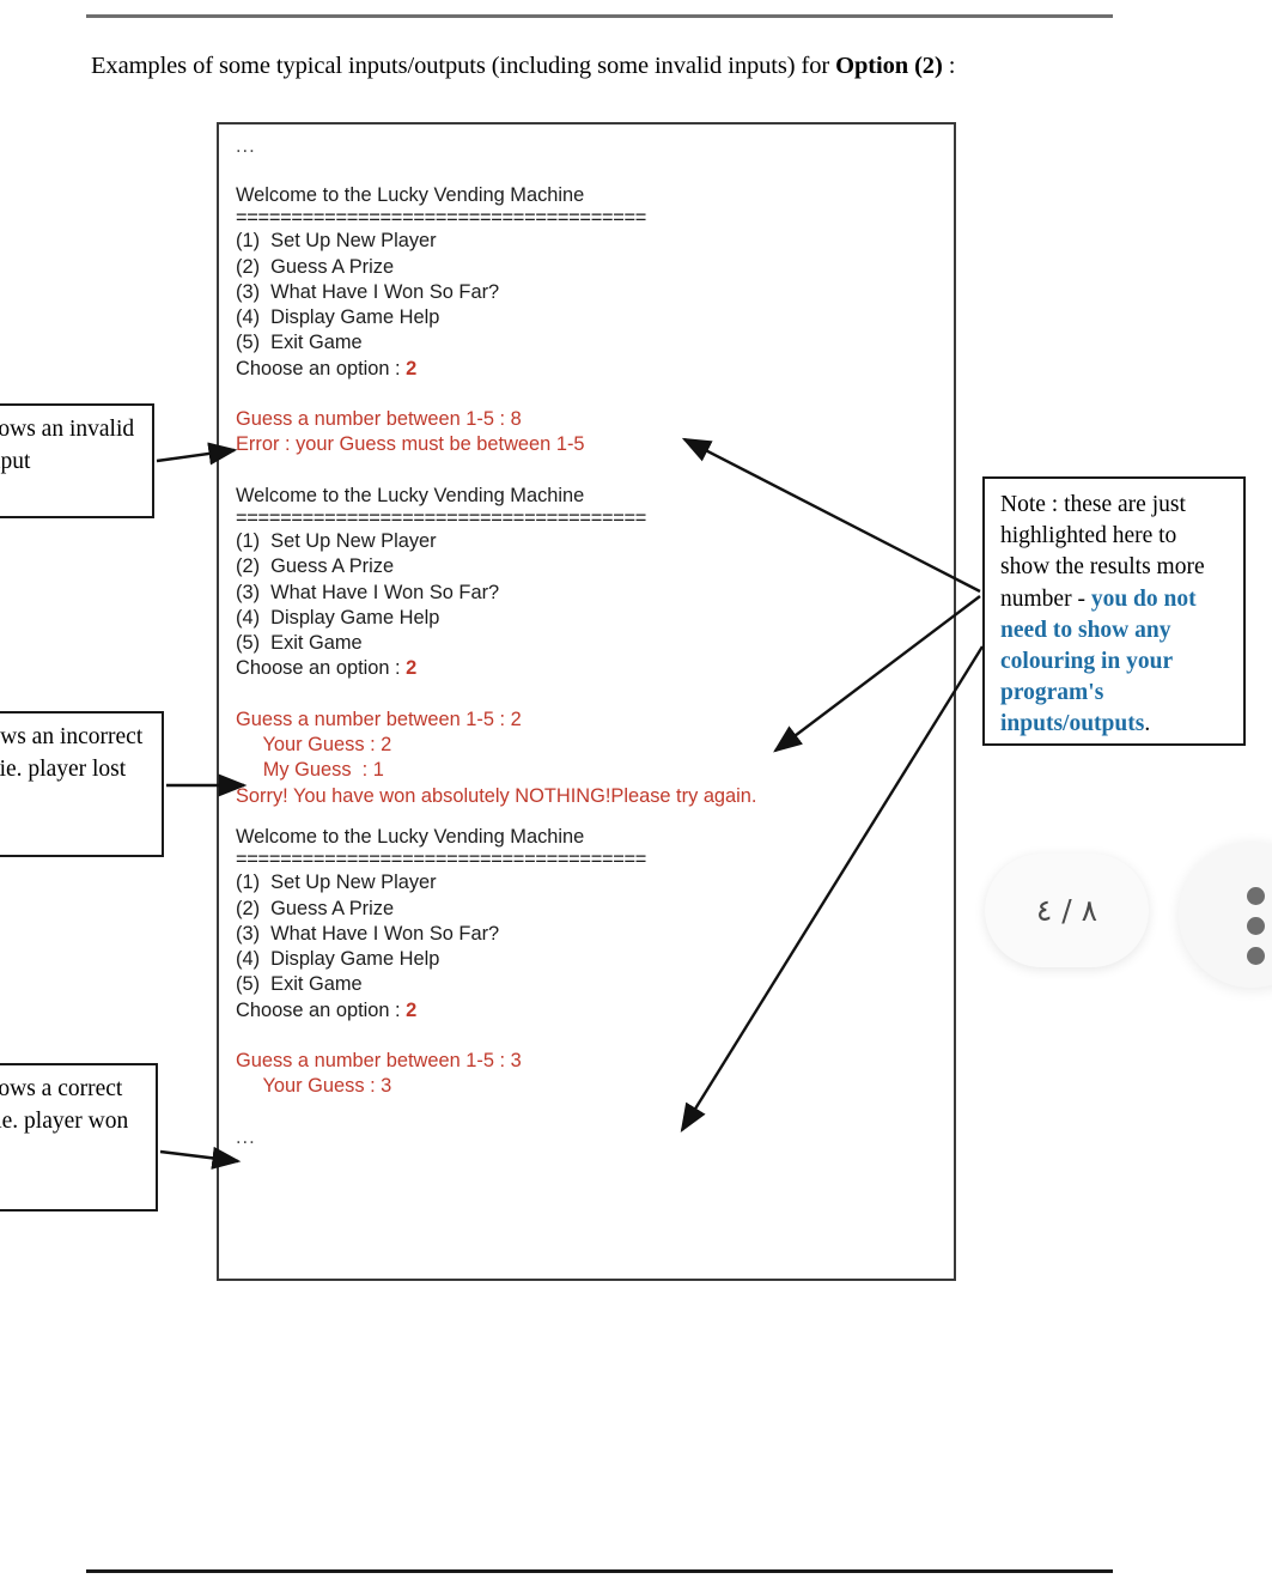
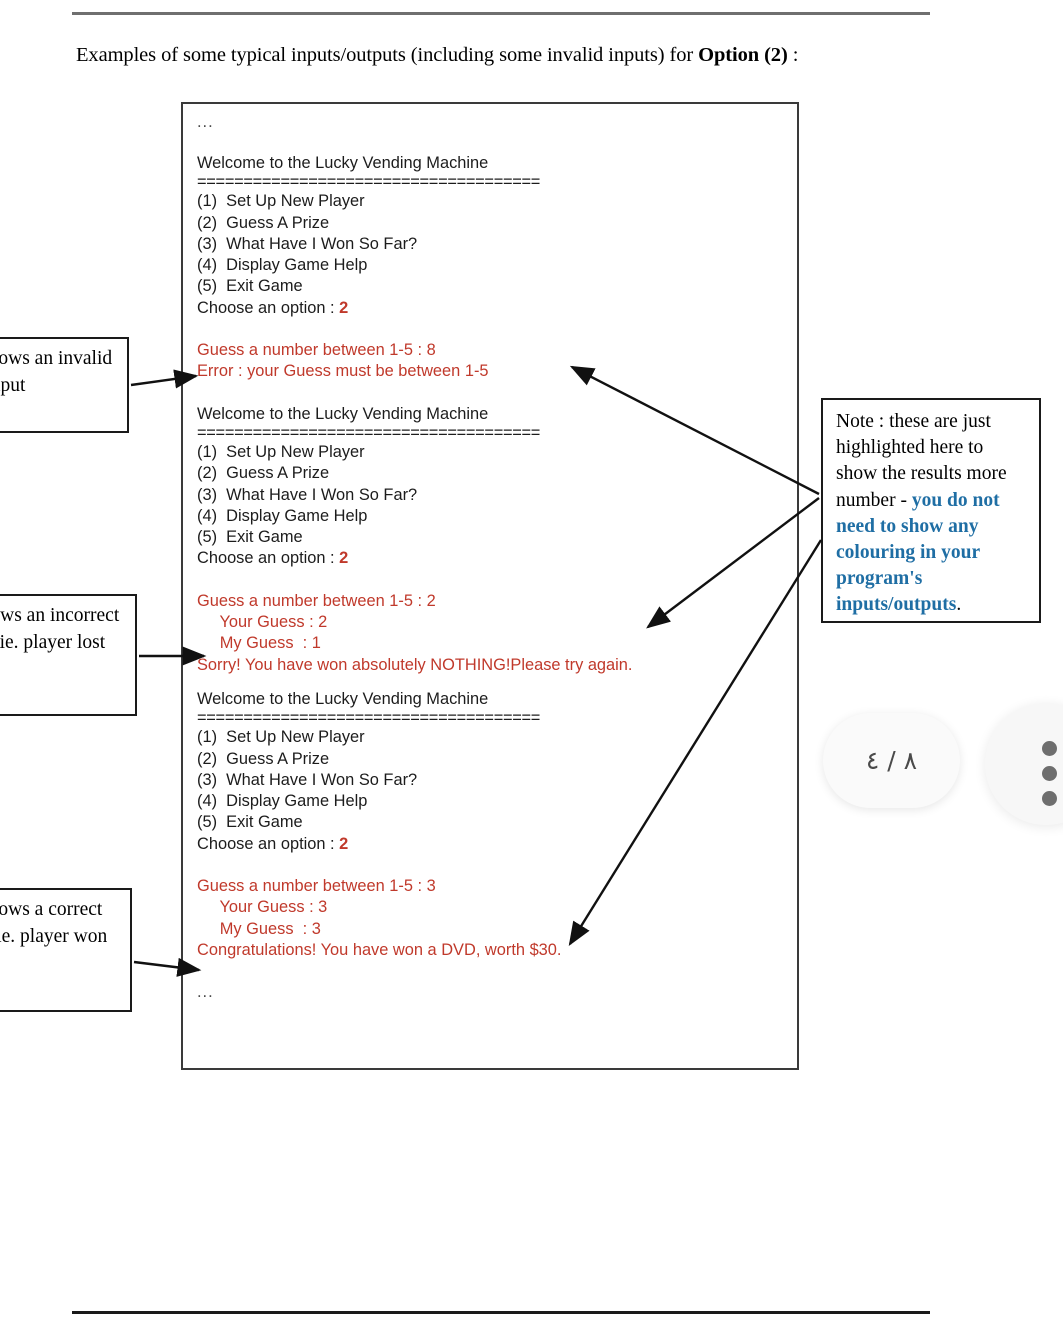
  Examples of some typical inputs/outputs (including some invalid inputs) for Option (2) :
  ...
  Welcome to the Lucky Vending Machine
  =====================================
  (1) Set Up New Player
  (2) Guess A Prize
  (3) What Have I Won So Far?
  (4) Display Game Help
  (5) Exit Game
  Choose an option : 2
  Guess a number between 1-5 : 8
  Error : your Guess must be between 1-5
  Welcome to the Lucky Vending Machine
  =====================================
  (1) Set Up New Player
  (2) Guess A Prize
  (3) What Have I Won So Far?
  (4) Display Game Help
  (5) Exit Game
  Choose an option : 2
  Guess a number between 1-5 : 2
  Your Guess : 2
  My Guess : 1
  Sorry! You have won absolutely NOTHING!Please try again.
  Welcome to the Lucky Vending Machine
  =====================================
  (1) Set Up New Player
  (2) Guess A Prize
  (3) What Have I Won So Far?
  (4) Display Game Help
  (5) Exit Game
  Choose an option : 2
  Guess a number between 1-5 : 3
  Your Guess : 3
+ My Guess : 3
+ Congratulations! You have won a DVD, worth $30.
  ...
  Note : these are just highlighted here to show the results more number - you do not need to show any colouring in your program's inputs/outputs.
  ٨ / ٤
